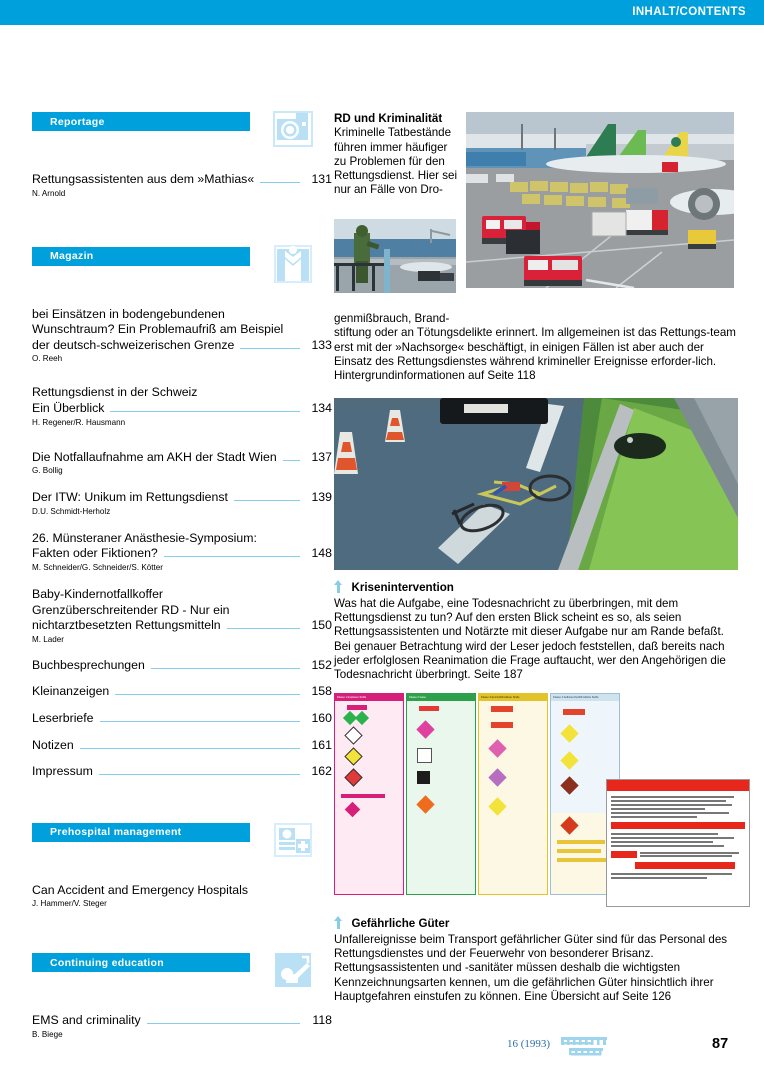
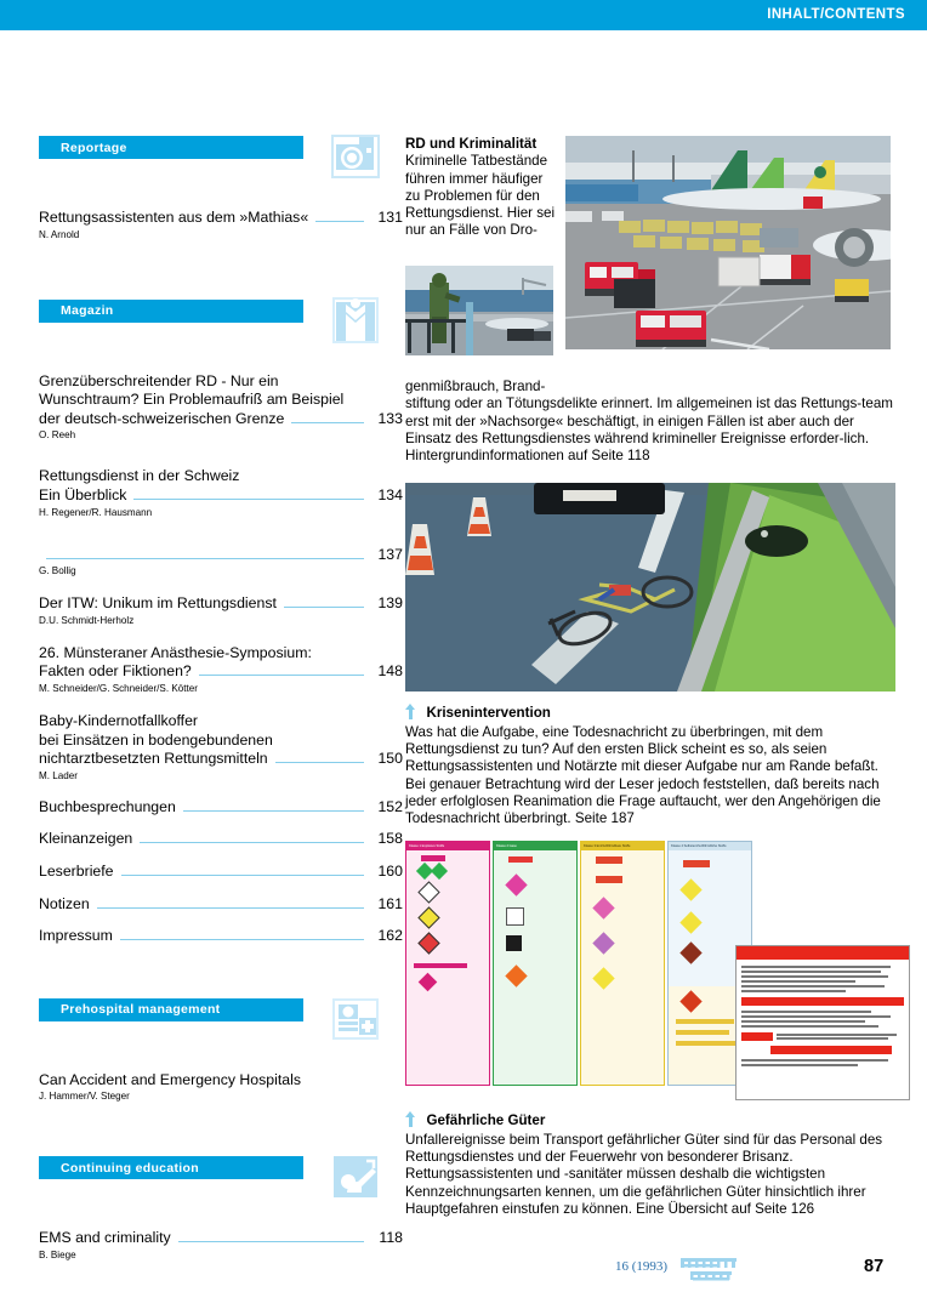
  INHALT/CONTENTS
  Reportage
  Rettungsassistenten aus dem »Mathias«
  131
  N. Arnold
  Magazin
- bei Einsätzen in bodengebundenen
+ Grenzüberschreitender RD - Nur ein
  Wunschtraum? Ein Problemaufriß am Beispiel
  der deutsch-schweizerischen Grenze
  133
  O. Reeh
  Rettungsdienst in der Schweiz
  Ein Überblick
  134
  H. Regener/R. Hausmann
- Die Notfallaufnahme am AKH der Stadt Wien
  137
  G. Bollig
  Der ITW: Unikum im Rettungsdienst
  139
  D.U. Schmidt-Herholz
  26. Münsteraner Anästhesie-Symposium:
  Fakten oder Fiktionen?
  148
  M. Schneider/G. Schneider/S. Kötter
  Baby-Kindernotfallkoffer
- Grenzüberschreitender RD - Nur ein
+ bei Einsätzen in bodengebundenen
  nichtarztbesetzten Rettungsmitteln
  150
  M. Lader
  Buchbesprechungen
  152
  Kleinanzeigen
  158
  Leserbriefe
  160
  Notizen
  161
  Impressum
  162
  Prehospital management
  Can Accident and Emergency Hospitals
  J. Hammer/V. Steger
  Continuing education
  EMS and criminality
  118
  B. Biege
  RD und Kriminalität Kriminelle Tatbestände führen immer häufiger zu Problemen für den Rettungsdienst. Hier sei nur an Fälle von Dro-
  genmißbrauch, Brand-
  stiftung oder an Tötungsdelikte erinnert. Im allgemeinen ist das Rettungs-team erst mit der »Nachsorge« beschäftigt, in einigen Fällen ist aber auch der Einsatz des Rettungsdienstes während krimineller Ereignisse erforder-lich. Hintergrundinformationen auf Seite 118
  Krisenintervention
  Was hat die Aufgabe, eine Todesnachricht zu überbringen, mit dem Rettungsdienst zu tun? Auf den ersten Blick scheint es so, als seien Rettungsassistenten und Notärzte mit dieser Aufgabe nur am Rande befaßt. Bei genauer Betrachtung wird der Leser jedoch feststellen, daß bereits nach jeder erfolglosen Reanimation die Frage auftaucht, wer den Angehörigen die Todesnachricht überbringt. Seite 187
  Gefährliche Güter
  Unfallereignisse beim Transport gefährlicher Güter sind für das Personal des Rettungsdienstes und der Feuerwehr von besonderer Brisanz. Rettungsassistenten und -sanitäter müssen deshalb die wichtigsten Kennzeichnungsarten kennen, um die gefährlichen Güter hinsichtlich ihrer Hauptgefahren einstufen zu können. Eine Übersicht auf Seite 126
  16 (1993)
  87
